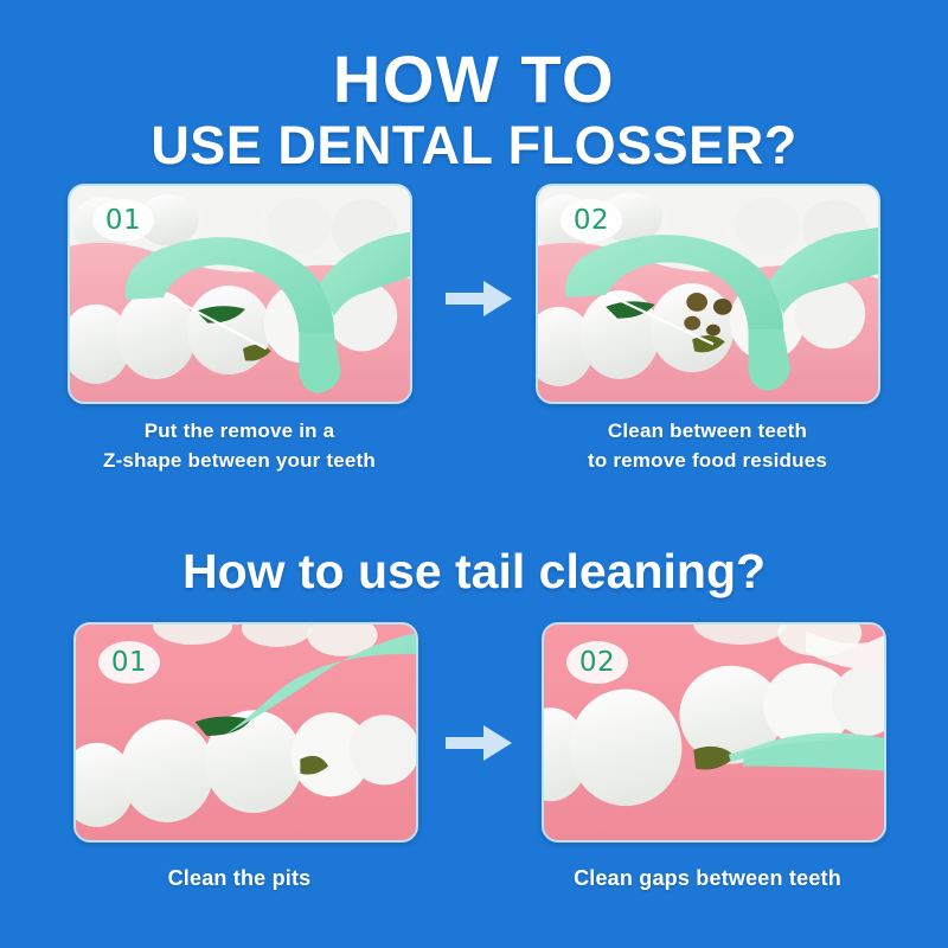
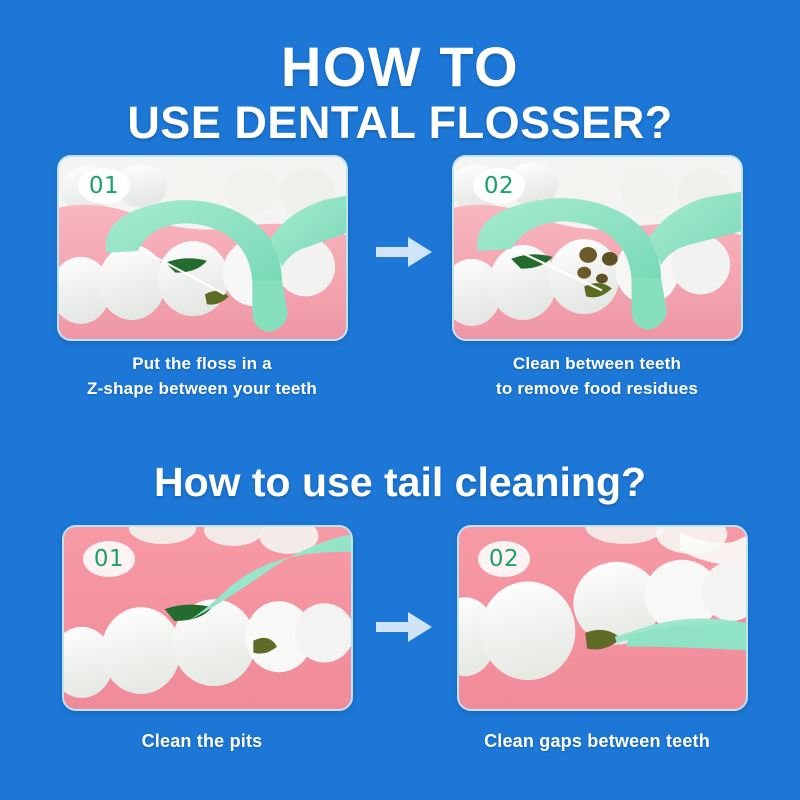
  HOW TO
  USE DENTAL FLOSSER?
  01
  02
- Put the remove in a
+ Put the floss in a
  Z-shape between your teeth
  Clean between teeth
  to remove food residues
  How to use tail cleaning?
  01
  02
  Clean the pits
  Clean gaps between teeth
